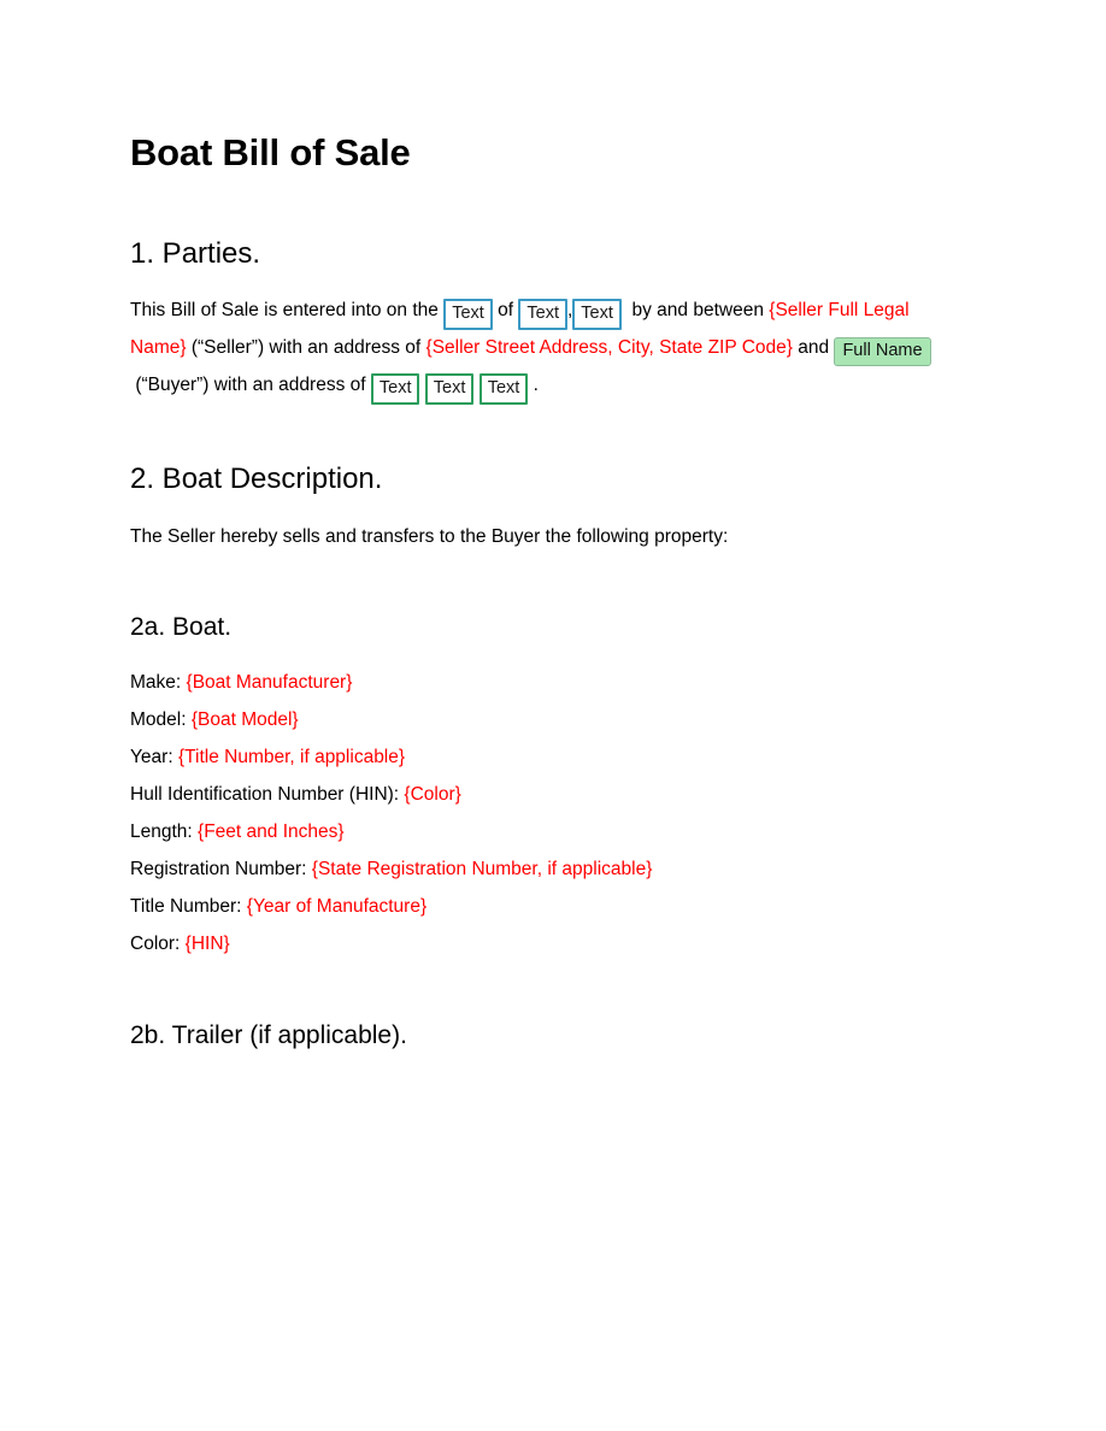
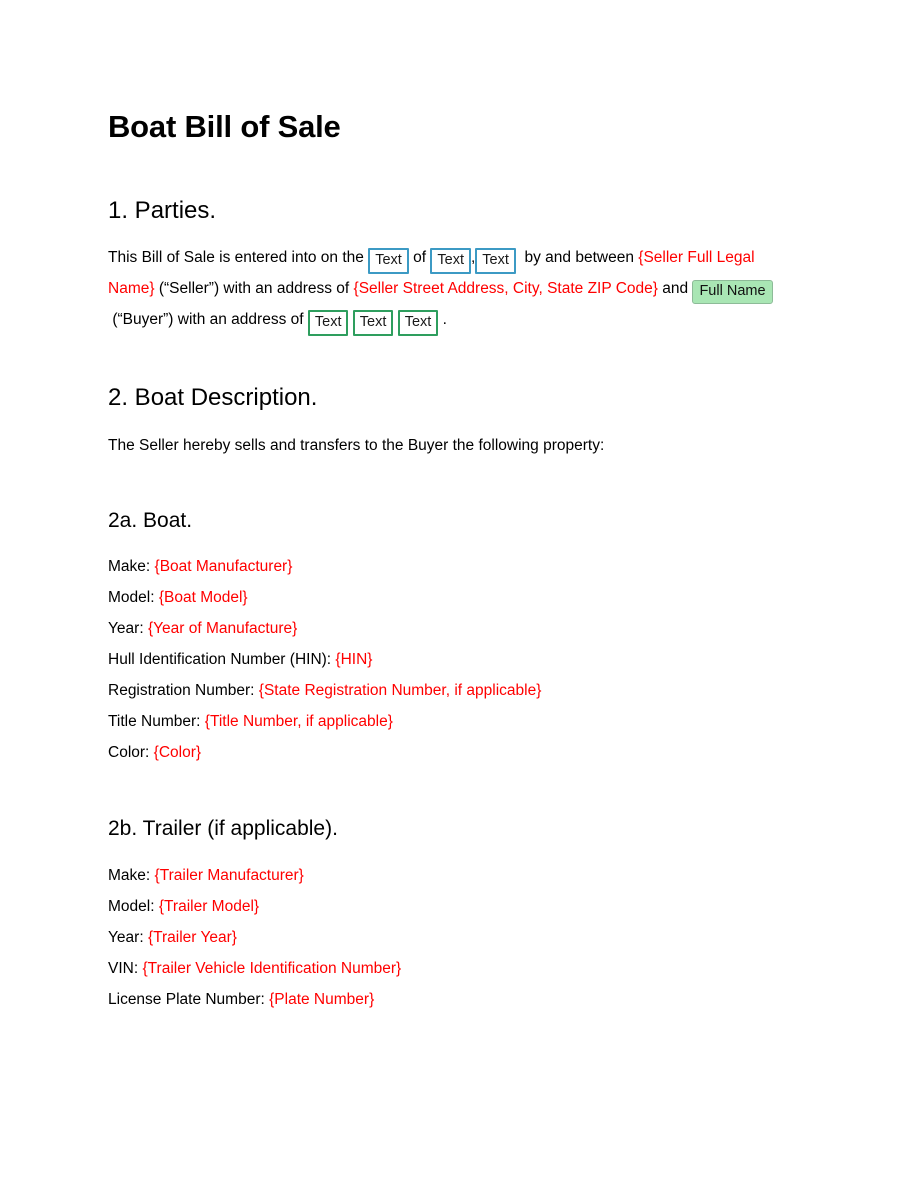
  Boat Bill of Sale
  1. Parties.
  This Bill of Sale is entered into on the Text of Text , Text by and between {Seller Full Legal Name} (“Seller”) with an address of {Seller Street Address, City, State ZIP Code} and Full Name (“Buyer”) with an address of Text Text Text .
  2. Boat Description.
  The Seller hereby sells and transfers to the Buyer the following property:
  2a. Boat.
  Make: {Boat Manufacturer}
  Model: {Boat Model}
- Year: {Title Number, if applicable}
+ Year: {Year of Manufacture}
- Hull Identification Number (HIN): {Color}
+ Hull Identification Number (HIN): {HIN}
- Length: {Feet and Inches}
  Registration Number: {State Registration Number, if applicable}
- Title Number: {Year of Manufacture}
+ Title Number: {Title Number, if applicable}
- Color: {HIN}
+ Color: {Color}
  2b. Trailer (if applicable).
+ Make: {Trailer Manufacturer}
+ Model: {Trailer Model}
+ Year: {Trailer Year}
+ VIN: {Trailer Vehicle Identification Number}
+ License Plate Number: {Plate Number}
